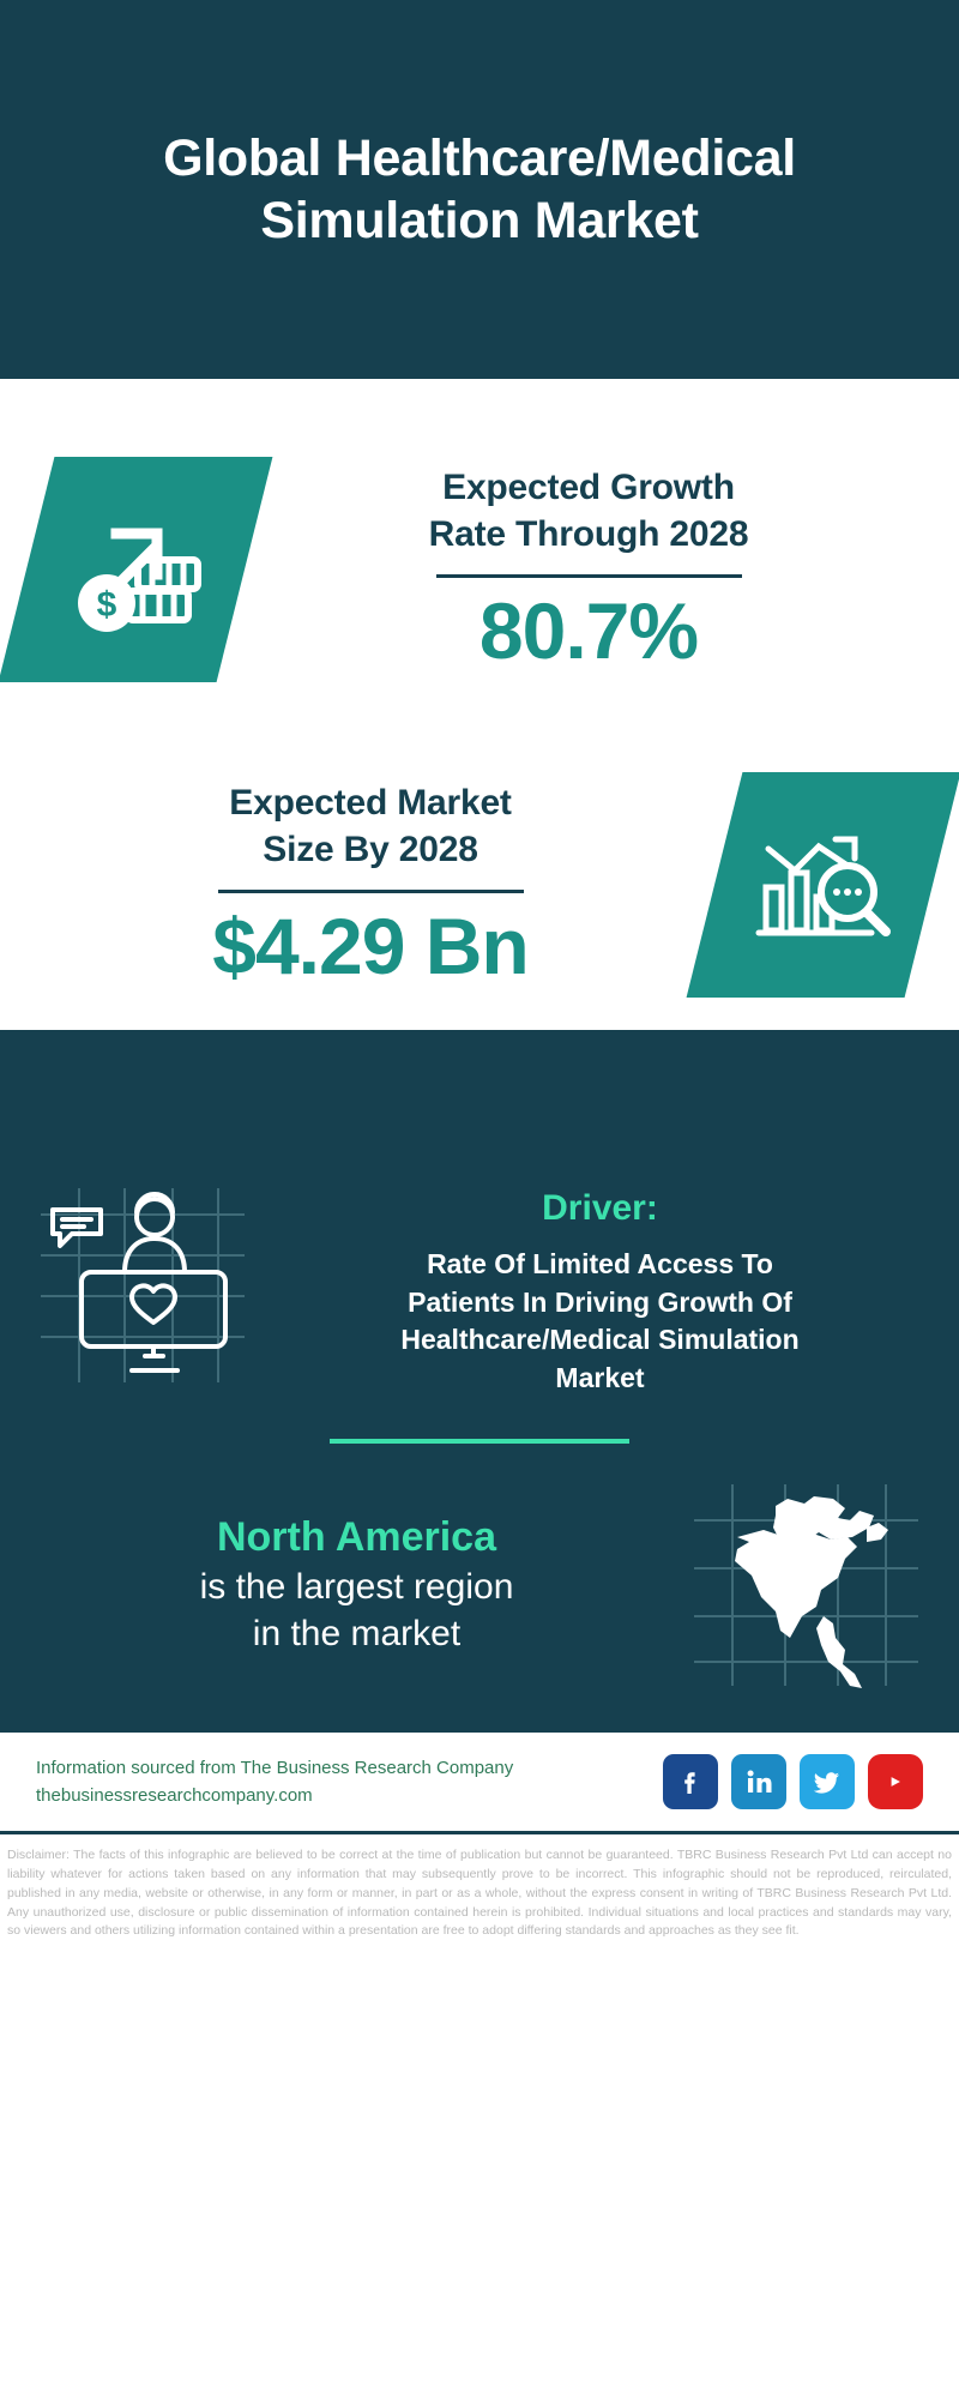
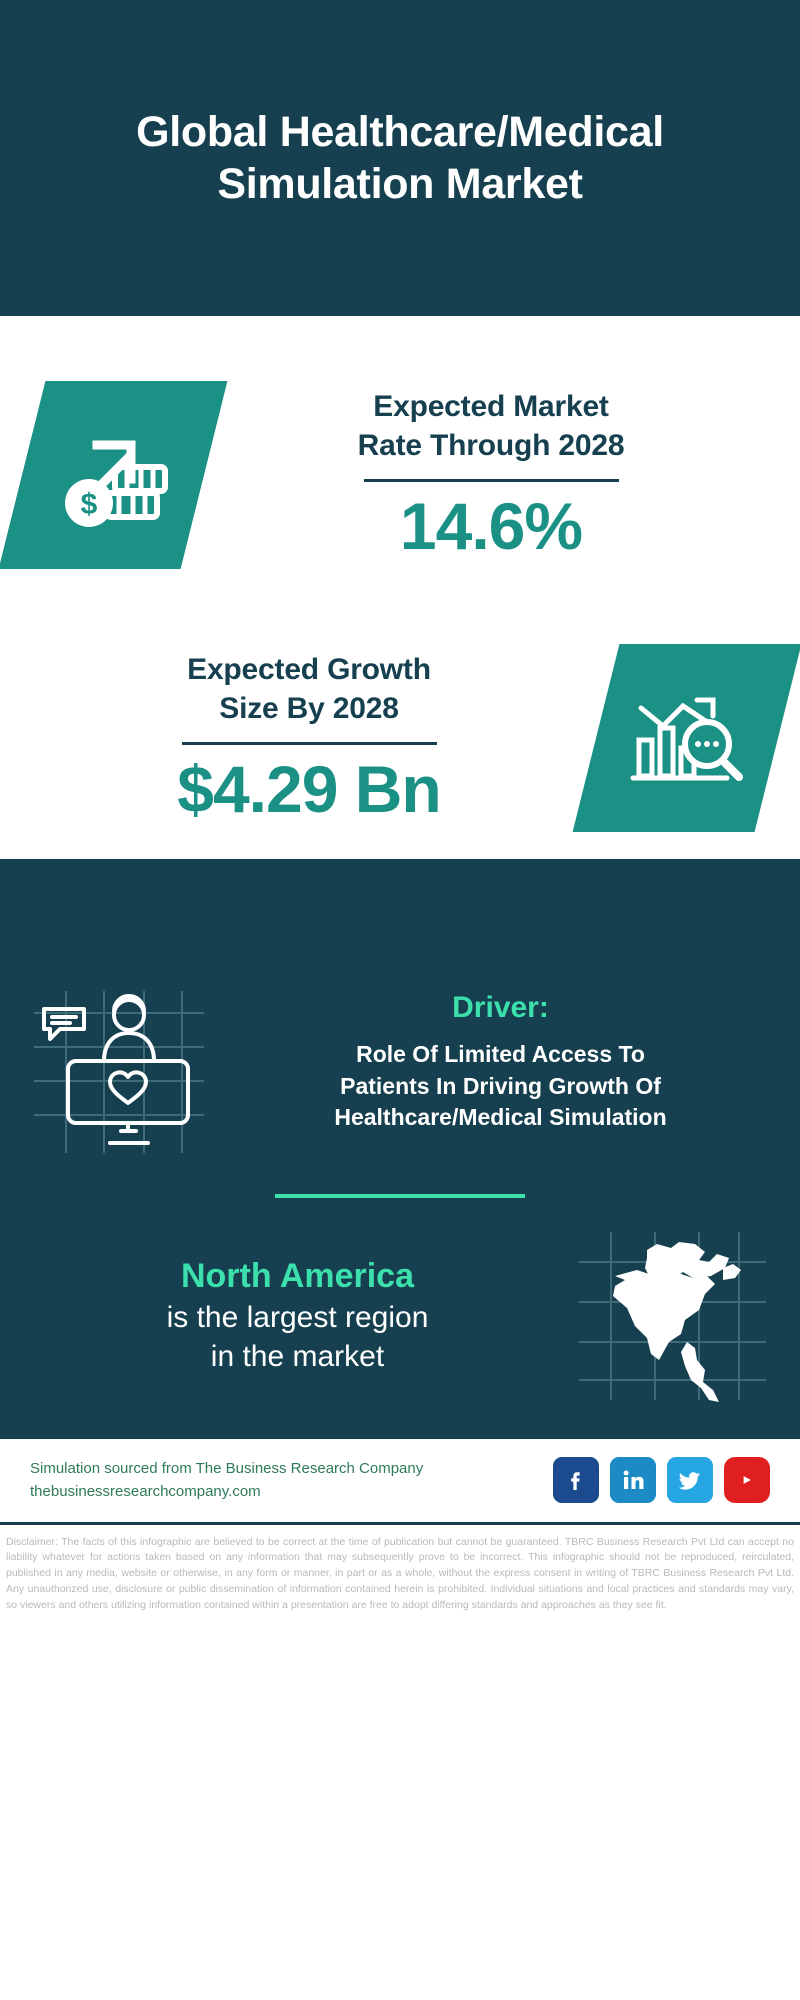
  Global Healthcare/Medical
  Simulation Market
- Expected Growth
+ Expected Market
  Rate Through 2028
- 80.7%
+ 14.6%
- Expected Market
+ Expected Growth
  Size By 2028
  $4.29 Bn
  Driver:
- Rate Of Limited Access To
+ Role Of Limited Access To
  Patients In Driving Growth Of
  Healthcare/Medical Simulation
- Market
  North America
  is the largest region
  in the market
- Information sourced from The Business Research Company
+ Simulation sourced from The Business Research Company
  thebusinessresearchcompany.com
  Disclaimer: The facts of this infographic are believed to be correct at the time of publication but cannot be guaranteed. TBRC Business Research Pvt Ltd can accept no liability whatever for actions taken based on any information that may subsequently prove to be incorrect. This infographic should not be reproduced, reirculated, published in any media, website or otherwise, in any form or manner, in part or as a whole, without the express consent in writing of TBRC Business Research Pvt Ltd. Any unauthorized use, disclosure or public dissemination of information contained herein is prohibited. Individual situations and local practices and standards may vary, so viewers and others utilizing information contained within a presentation are free to adopt differing standards and approaches as they see fit.
